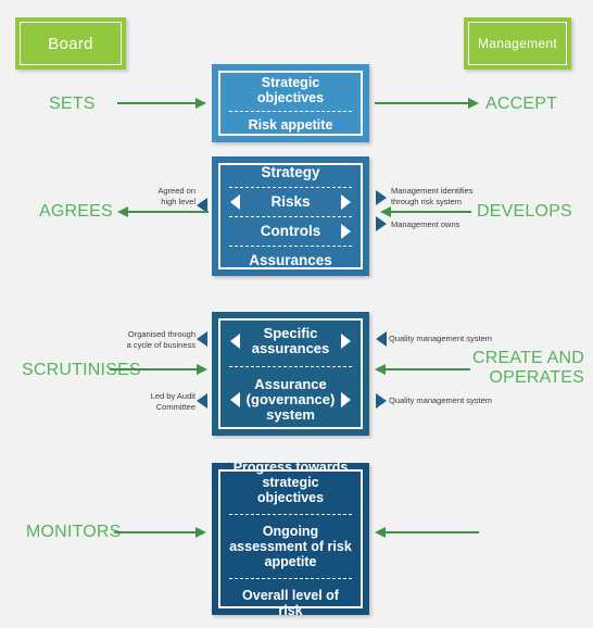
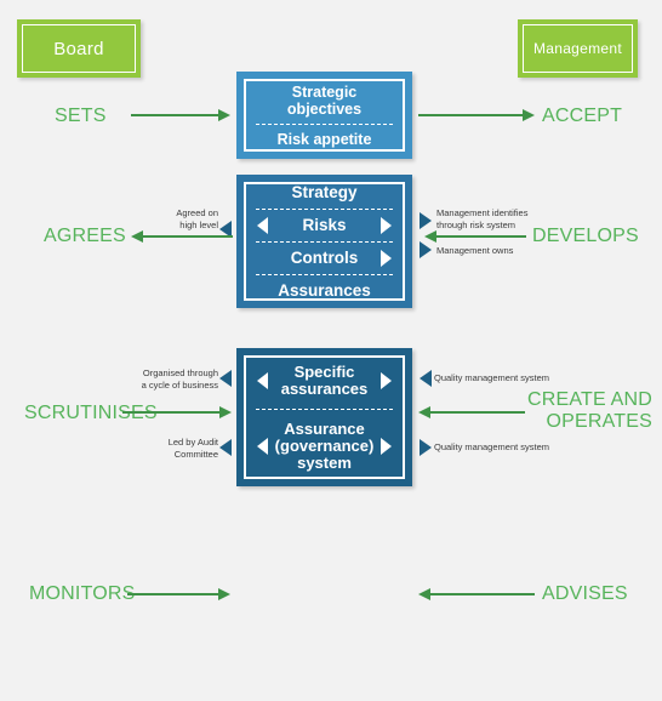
  Board
  Management
  Strategic objectives
  Risk appetite
  Strategy
  Risks
  Controls
  Assurances
  Specific assurances
  Assurance (governance) system
- Progress towards strategic objectives
- Ongoing assessment of risk appetite
- Overall level of risk
  SETS
  ACCEPT
  AGREES
  DEVELOPS
  SCRUTINI
  CREATE AND OPERATES
  MONITOR
+ ADVISES
  Agreed on
  high level
  Management identifies
  through risk system
  Management owns
  Organised through
  a cycle of business
  Led by Audit
  Committee
  Quality management system
  Quality management system
